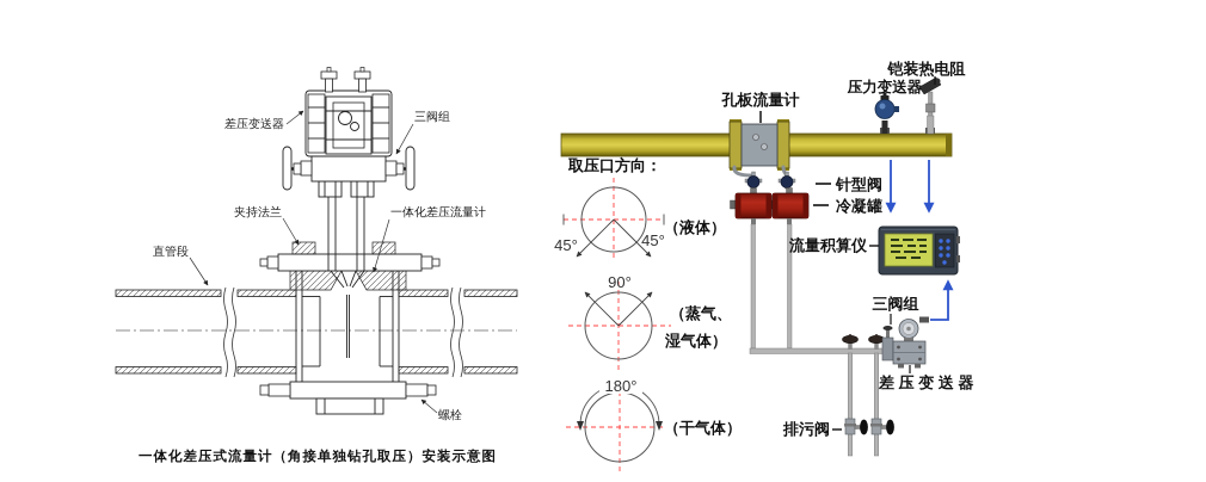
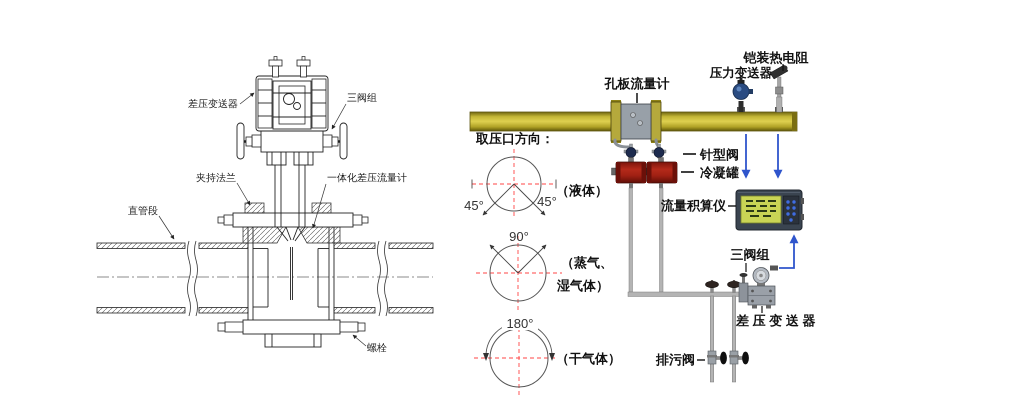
  差压变送器
  三阀组
  夹持法兰
  一体化差压流量计
  直管段
  螺栓
- 一体化差压式流量计（角接单独钻孔取压）安装示意图
  45°
  45°
  （液体）
  90°
  （蒸气、
  湿气体）
  180°
  （干气体）
  孔板流量计
  压力变送器
  铠装热电阻
  取压口方向：
  针型阀
  冷凝罐
  流量积算仪
  三阀组
  差 压 变 送 器
  排污阀
